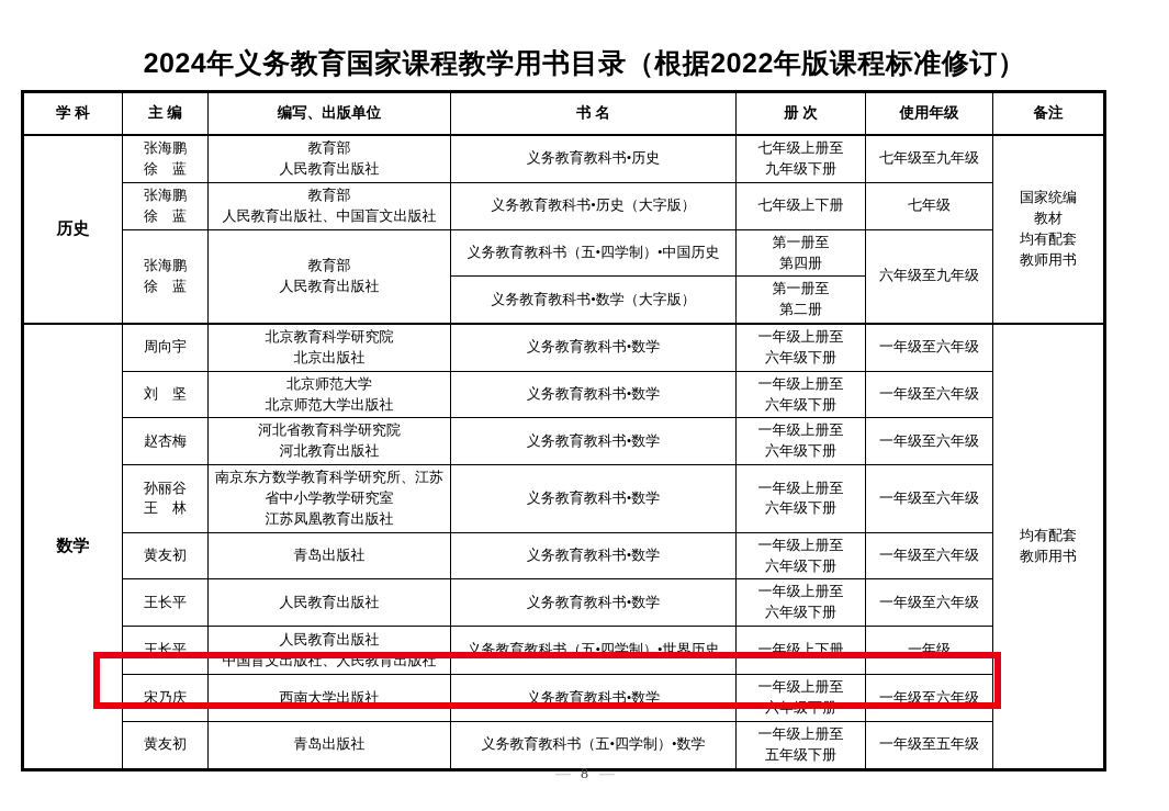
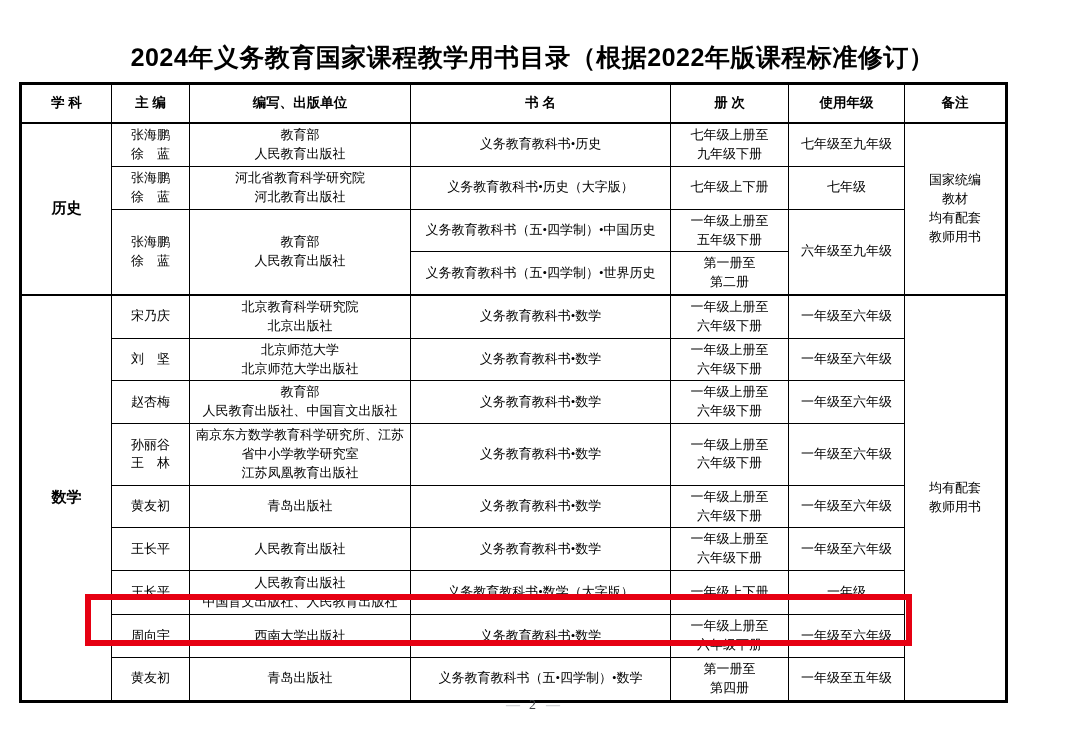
  2024年义务教育国家课程教学用书目录（根据2022年版课程标准修订）
  学 科	主 编	编写、出版单位	书 名	册 次	使用年级	备注
  历史	张海鹏 徐 蓝	教育部 人民教育出版社	义务教育教科书•历史	七年级上册至 九年级下册	七年级至九年级	国家统编 教材 均有配套 教师用书
- 张海鹏 徐 蓝	教育部 人民教育出版社、中国盲文出版社	义务教育教科书•历史（大字版）	七年级上下册	七年级
+ 张海鹏 徐 蓝	河北省教育科学研究院 河北教育出版社	义务教育教科书•历史（大字版）	七年级上下册	七年级
- 张海鹏 徐 蓝	教育部 人民教育出版社	义务教育教科书（五•四学制）•中国历史	第一册至 第四册	六年级至九年级
+ 张海鹏 徐 蓝	教育部 人民教育出版社	义务教育教科书（五•四学制）•中国历史	一年级上册至 五年级下册	六年级至九年级
- 义务教育教科书•数学（大字版）	第一册至 第二册
+ 义务教育教科书（五•四学制）•世界历史	第一册至 第二册
- 数学	周向宇	北京教育科学研究院 北京出版社	义务教育教科书•数学	一年级上册至 六年级下册	一年级至六年级	均有配套 教师用书
+ 数学	宋乃庆	北京教育科学研究院 北京出版社	义务教育教科书•数学	一年级上册至 六年级下册	一年级至六年级	均有配套 教师用书
  刘 坚	北京师范大学 北京师范大学出版社	义务教育教科书•数学	一年级上册至 六年级下册	一年级至六年级
- 赵杏梅	河北省教育科学研究院 河北教育出版社	义务教育教科书•数学	一年级上册至 六年级下册	一年级至六年级
+ 赵杏梅	教育部 人民教育出版社、中国盲文出版社	义务教育教科书•数学	一年级上册至 六年级下册	一年级至六年级
  孙丽谷 王 林	南京东方数学教育科学研究所、江苏省中小学教学研究室 江苏凤凰教育出版社	义务教育教科书•数学	一年级上册至 六年级下册	一年级至六年级
  黄友初	青岛出版社	义务教育教科书•数学	一年级上册至 六年级下册	一年级至六年级
  王长平	人民教育出版社	义务教育教科书•数学	一年级上册至 六年级下册	一年级至六年级
- 王长平	人民教育出版社 中国盲文出版社、人民教育出版社	义务教育教科书（五•四学制）•世界历史	一年级上下册	一年级
+ 王长平	人民教育出版社 中国盲文出版社、人民教育出版社	义务教育教科书•数学（大字版）	一年级上下册	一年级
- 宋乃庆	西南大学出版社	义务教育教科书•数学	一年级上册至 六年级下册	一年级至六年级
+ 周向宇	西南大学出版社	义务教育教科书•数学	一年级上册至 六年级下册	一年级至六年级
- 黄友初	青岛出版社	义务教育教科书（五•四学制）•数学	一年级上册至 五年级下册	一年级至五年级
+ 黄友初	青岛出版社	义务教育教科书（五•四学制）•数学	第一册至 第四册	一年级至五年级
- — 8 —
+ — 2 —
